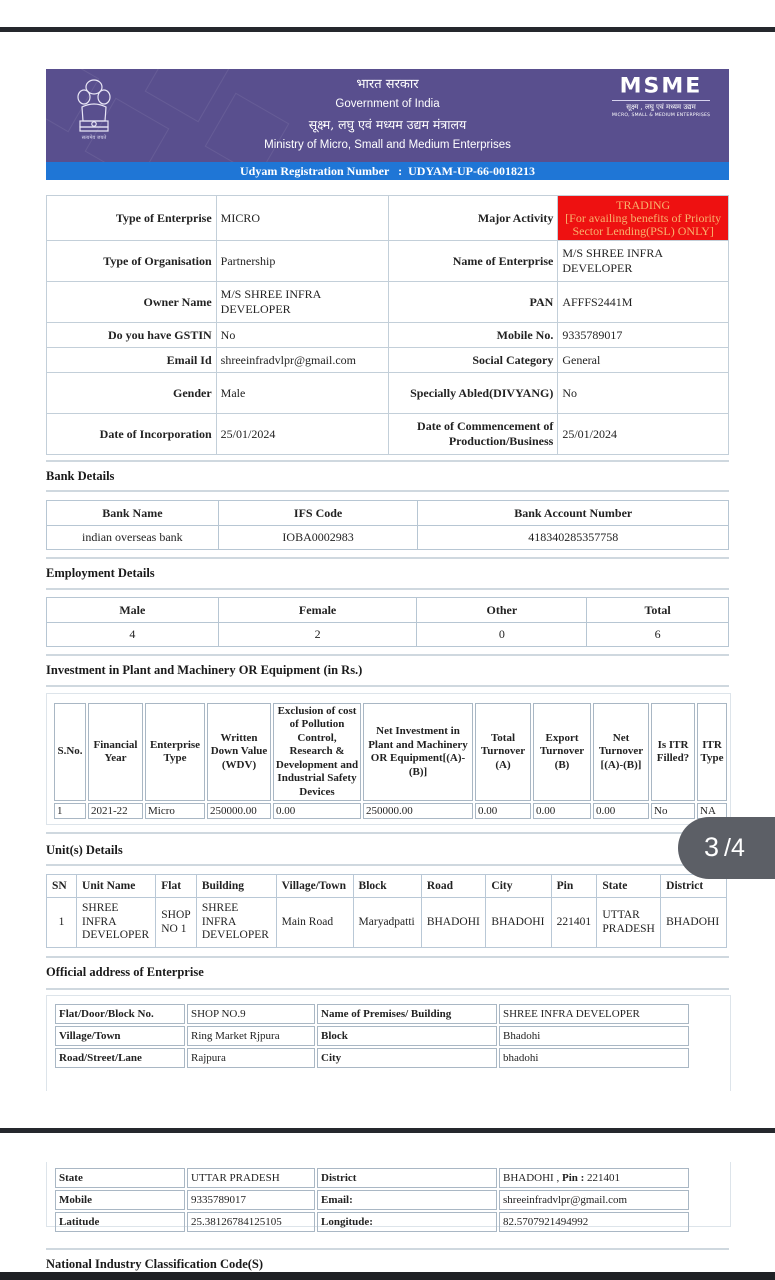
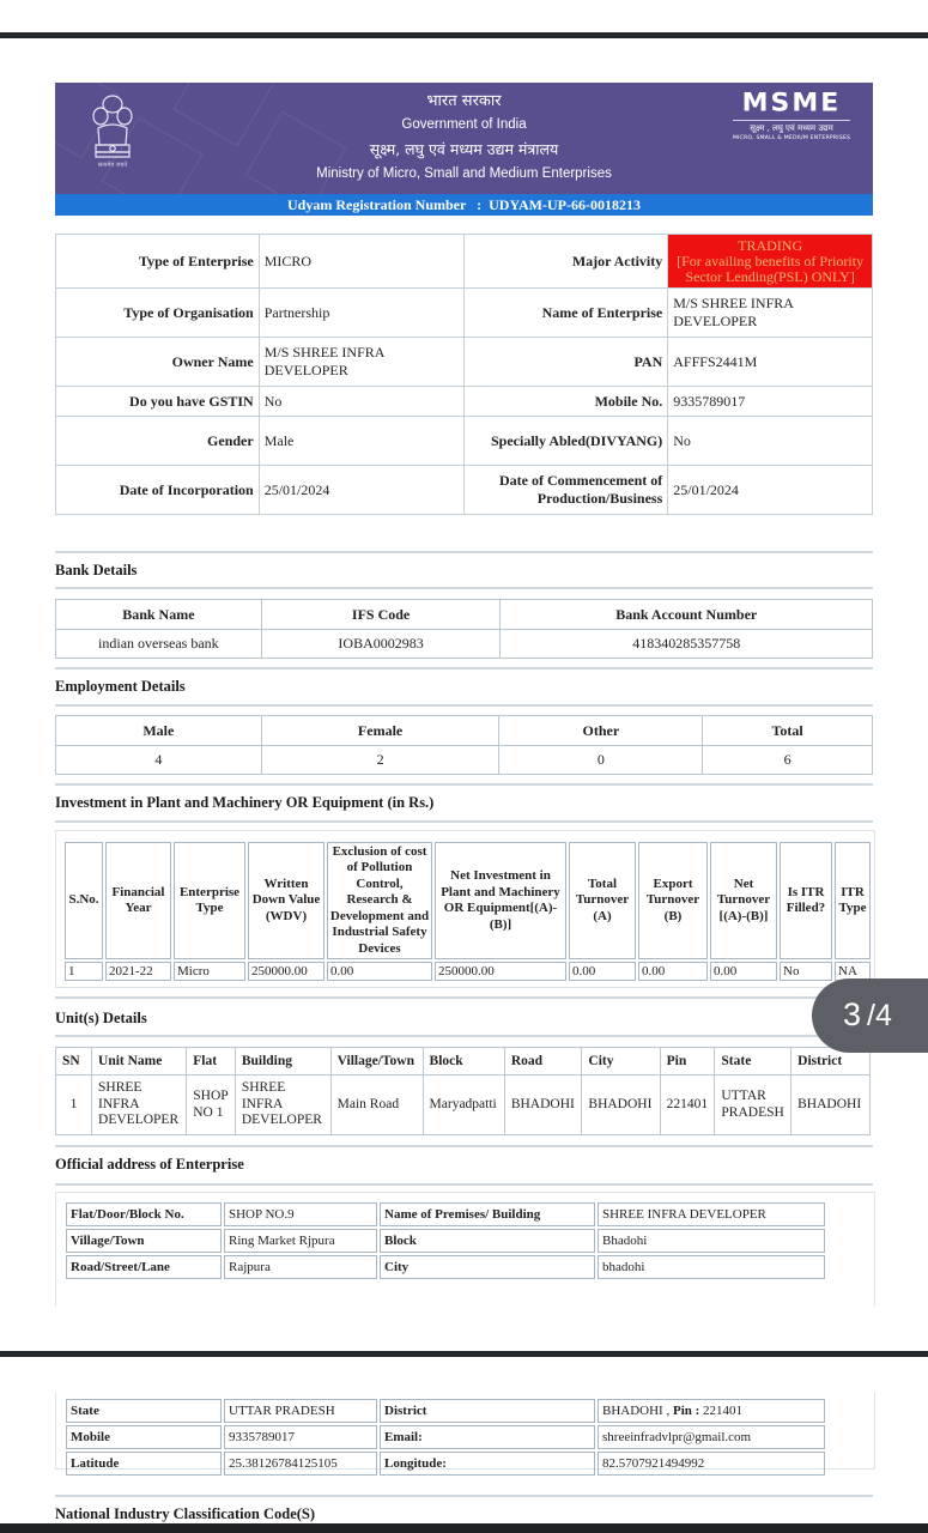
  भारत सरकार
  Government of India
  सूक्ष्म, लघु एवं मध्यम उद्यम मंत्रालय
  Ministry of Micro, Small and Medium Enterprises
  MSME
  सूक्ष्म , लघु एवं मध्यम उद्यम
  Udyam Registration Number : UDYAM-UP-66-0018213
  Type of Enterprise	MICRO	Major Activity	TRADING [For availing benefits of Priority Sector Lending(PSL) ONLY]
  Type of Organisation	Partnership	Name of Enterprise	M/S SHREE INFRA DEVELOPER
  Owner Name	M/S SHREE INFRA DEVELOPER	PAN	AFFFS2441M
  Do you have GSTIN	No	Mobile No.	9335789017
- Email Id	shreeinfradvlpr@gmail.com	Social Category	General
  Gender	Male	Specially Abled(DIVYANG)	No
  Date of Incorporation	25/01/2024	Date of Commencement of Production/Business	25/01/2024
  Bank Details
  Bank Name	IFS Code	Bank Account Number
  indian overseas bank	IOBA0002983	418340285357758
  Employment Details
  Male	Female	Other	Total
  4	2	0	6
  Investment in Plant and Machinery OR Equipment (in Rs.)
  S.No.	Financial Year	Enterprise Type	Written Down Value (WDV)	Exclusion of cost of Pollution Control, Research & Development and Industrial Safety Devices	Net Investment in Plant and Machinery OR Equipment[(A)-(B)]	Total Turnover (A)	Export Turnover (B)	Net Turnover [(A)-(B)]	Is ITR Filled?	ITR Type
  1	2021-22	Micro	250000.00	0.00	250000.00	0.00	0.00	0.00	No	NA
  Unit(s) Details
  SN	Unit Name	Flat	Building	Village/Town	Block	Road	City	Pin	State	District
  1	SHREE INFRA DEVELOPER	SHOP NO 1	SHREE INFRA DEVELOPER	Main Road	Maryadpatti	BHADOHI	BHADOHI	221401	UTTAR PRADESH	BHADOHI
  Official address of Enterprise
  Flat/Door/Block No.	SHOP NO.9	Name of Premises/ Building	SHREE INFRA DEVELOPER
  Village/Town	Ring Market Rjpura	Block	Bhadohi
  Road/Street/Lane	Rajpura	City	bhadohi
  State	UTTAR PRADESH	District	BHADOHI , Pin : 221401
  Mobile	9335789017	Email:	shreeinfradvlpr@gmail.com
  Latitude	25.38126784125105	Longitude:	82.5707921494992
  National Industry Classification Code(S)
  3
  /4
